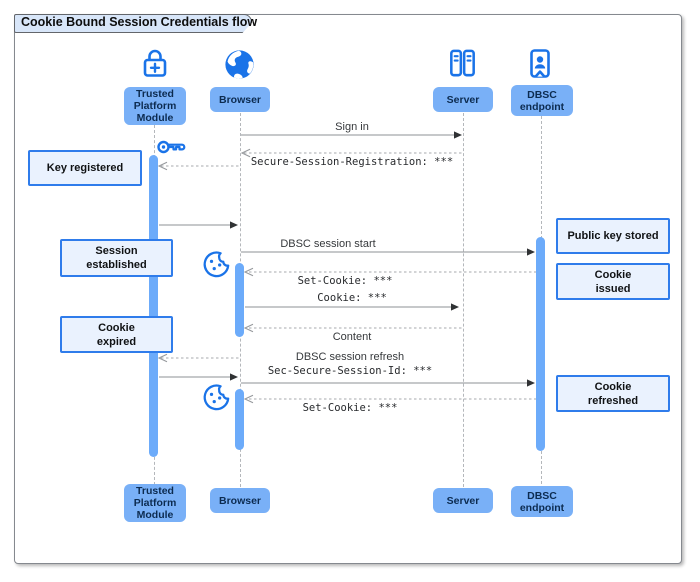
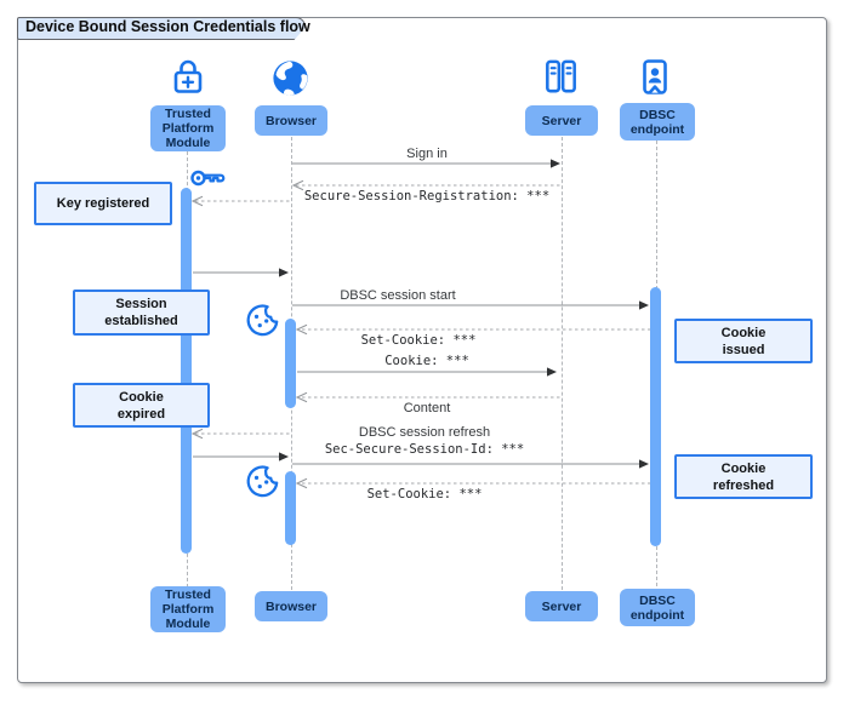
  Sign in
  Secure-Session-Registration: ***
  DBSC session start
  Set-Cookie: ***
  Cookie: ***
  Content
  DBSC session refresh
  Sec-Secure-Session-Id: ***
  Set-Cookie: ***
  Key registered
  Session
  established
  Cookie
  expired
- Public key stored
  Cookie
  issued
  Cookie
  refreshed
  Trusted
  Platform
  Module
  Browser
  Server
  DBSC
  endpoint
  Trusted
  Platform
  Module
  Browser
  Server
  DBSC
  endpoint
- Cookie Bound Session Credentials flow
+ Device Bound Session Credentials flow
